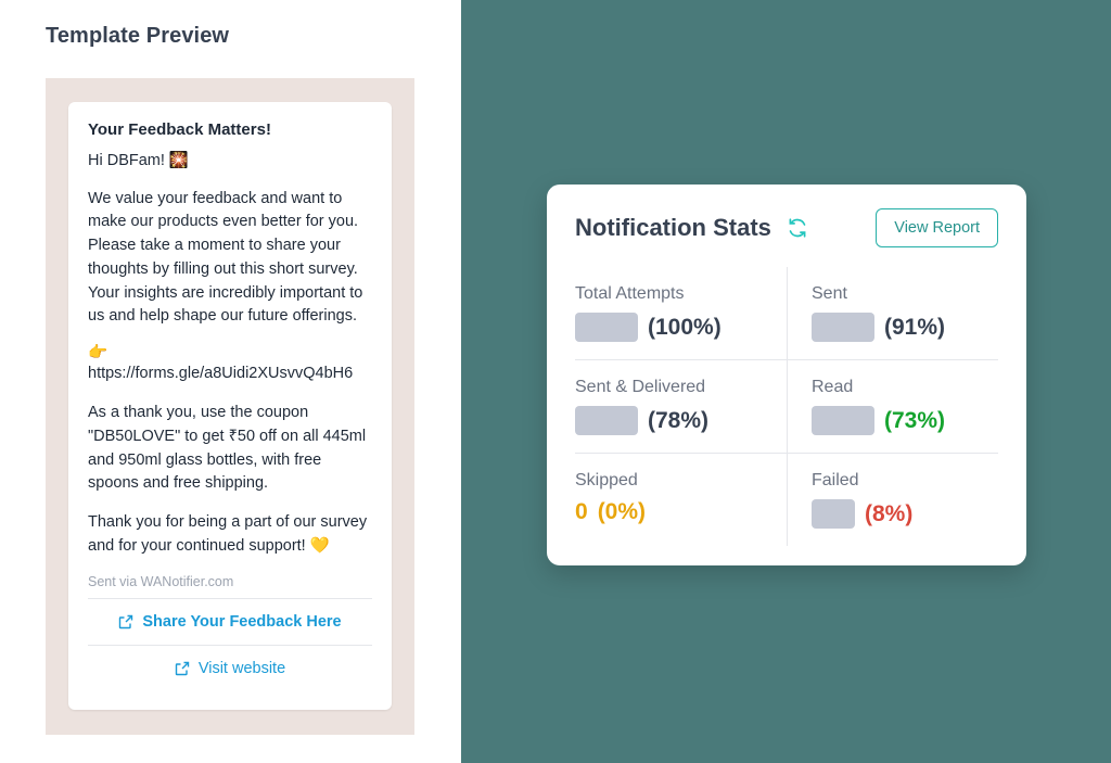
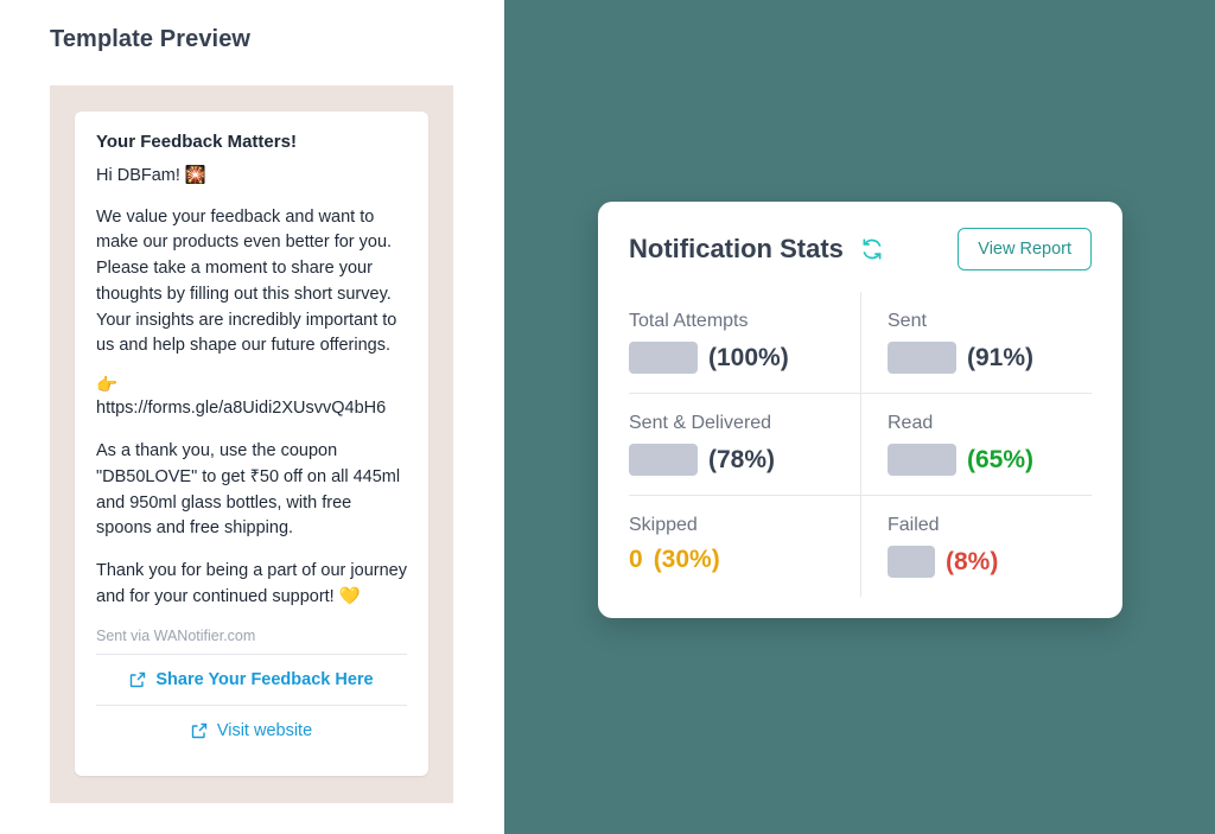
  Template Preview
  Your Feedback Matters!
  Hi DBFam! 🎇
  We value your feedback and want to make our products even better for you. Please take a moment to share your thoughts by filling out this short survey. Your insights are incredibly important to us and help shape our future offerings.
  👉
  https://forms.gle/a8Uidi2XUsvvQ4bH6
  As a thank you, use the coupon "DB50LOVE" to get ₹50 off on all 445ml and 950ml glass bottles, with free spoons and free shipping.
- Thank you for being a part of our survey and for your continued support! 💛
+ Thank you for being a part of our journey and for your continued support! 💛
  Sent via WANotifier.com
  Share Your Feedback Here
  Visit website
  Notification Stats
  View Report
  Total Attempts
  (100%)
  Sent
  (91%)
  Sent & Delivered
  (78%)
  Read
- (73%)
+ (65%)
  Skipped
  0
- (0%)
+ (30%)
  Failed
  (8%)
